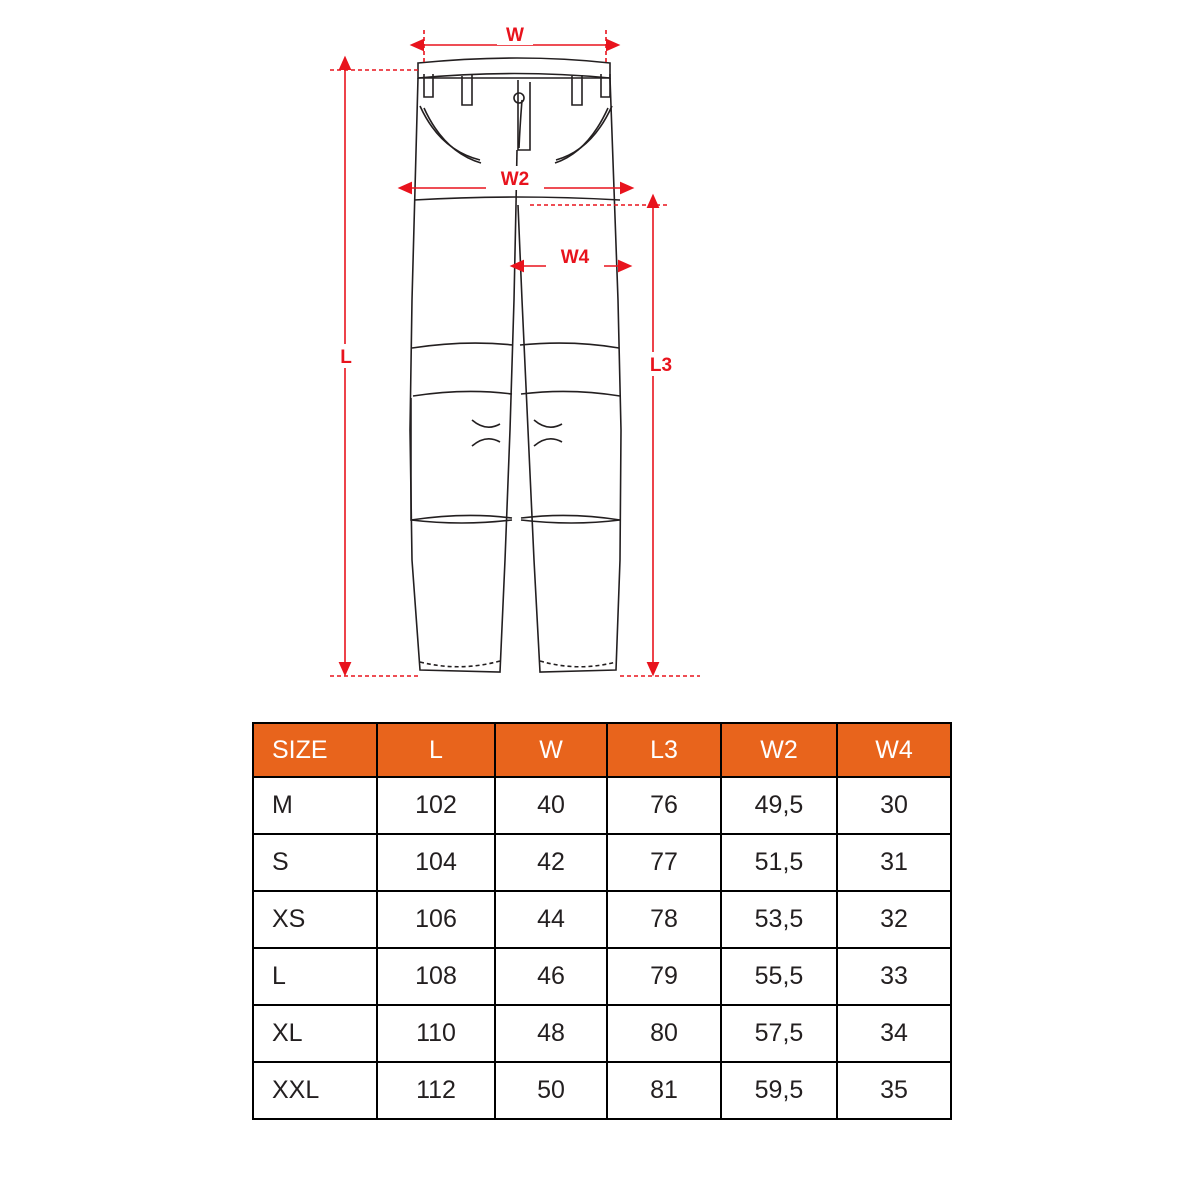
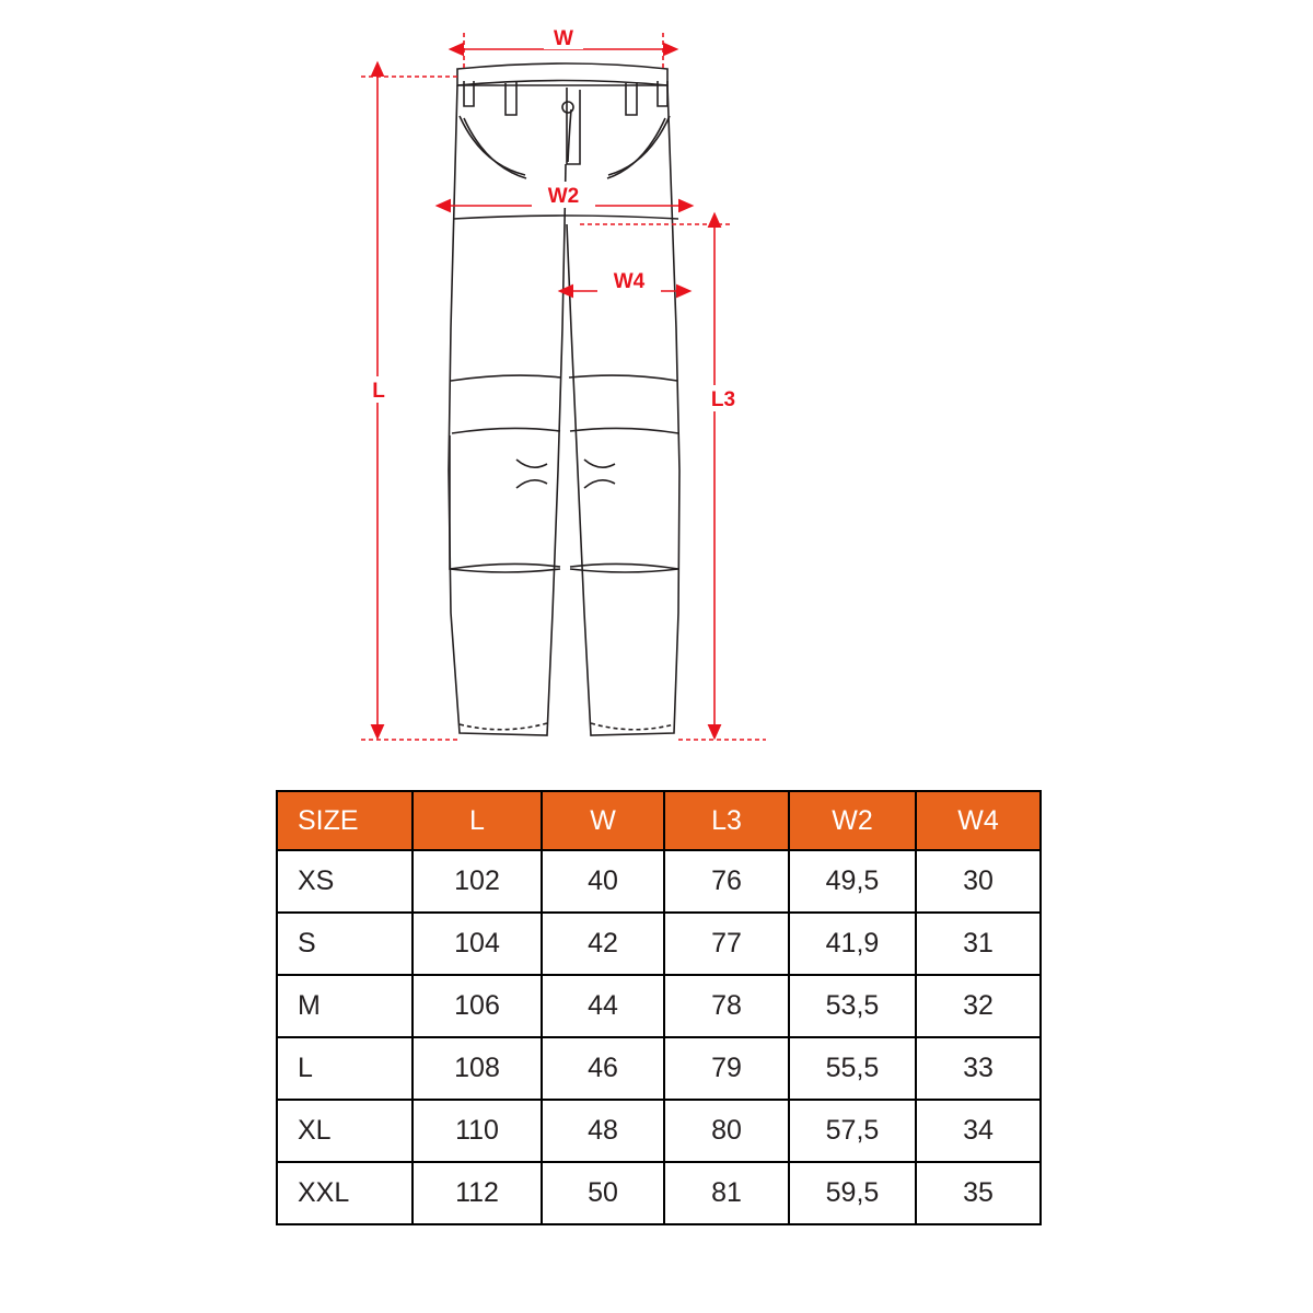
  W
  W2
  W4
  L
  L3
  SIZE	L	W	L3	W2	W4
- M	102	40	76	49,5	30
+ XS	102	40	76	49,5	30
- S	104	42	77	51,5	31
+ S	104	42	77	41,9	31
- XS	106	44	78	53,5	32
+ M	106	44	78	53,5	32
  L	108	46	79	55,5	33
  XL	110	48	80	57,5	34
  XXL	112	50	81	59,5	35
